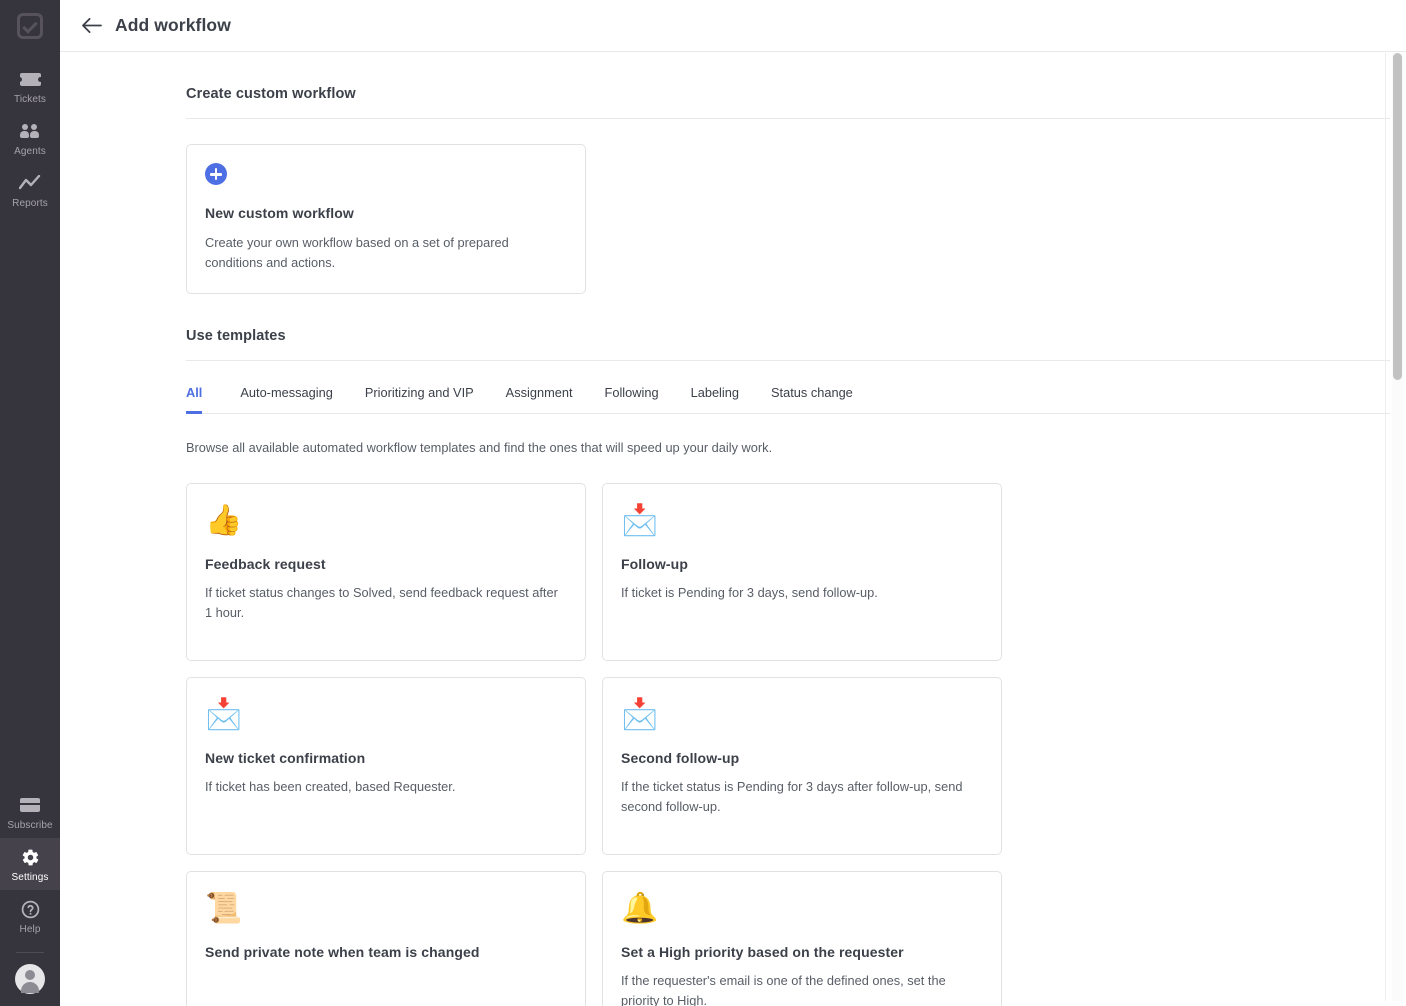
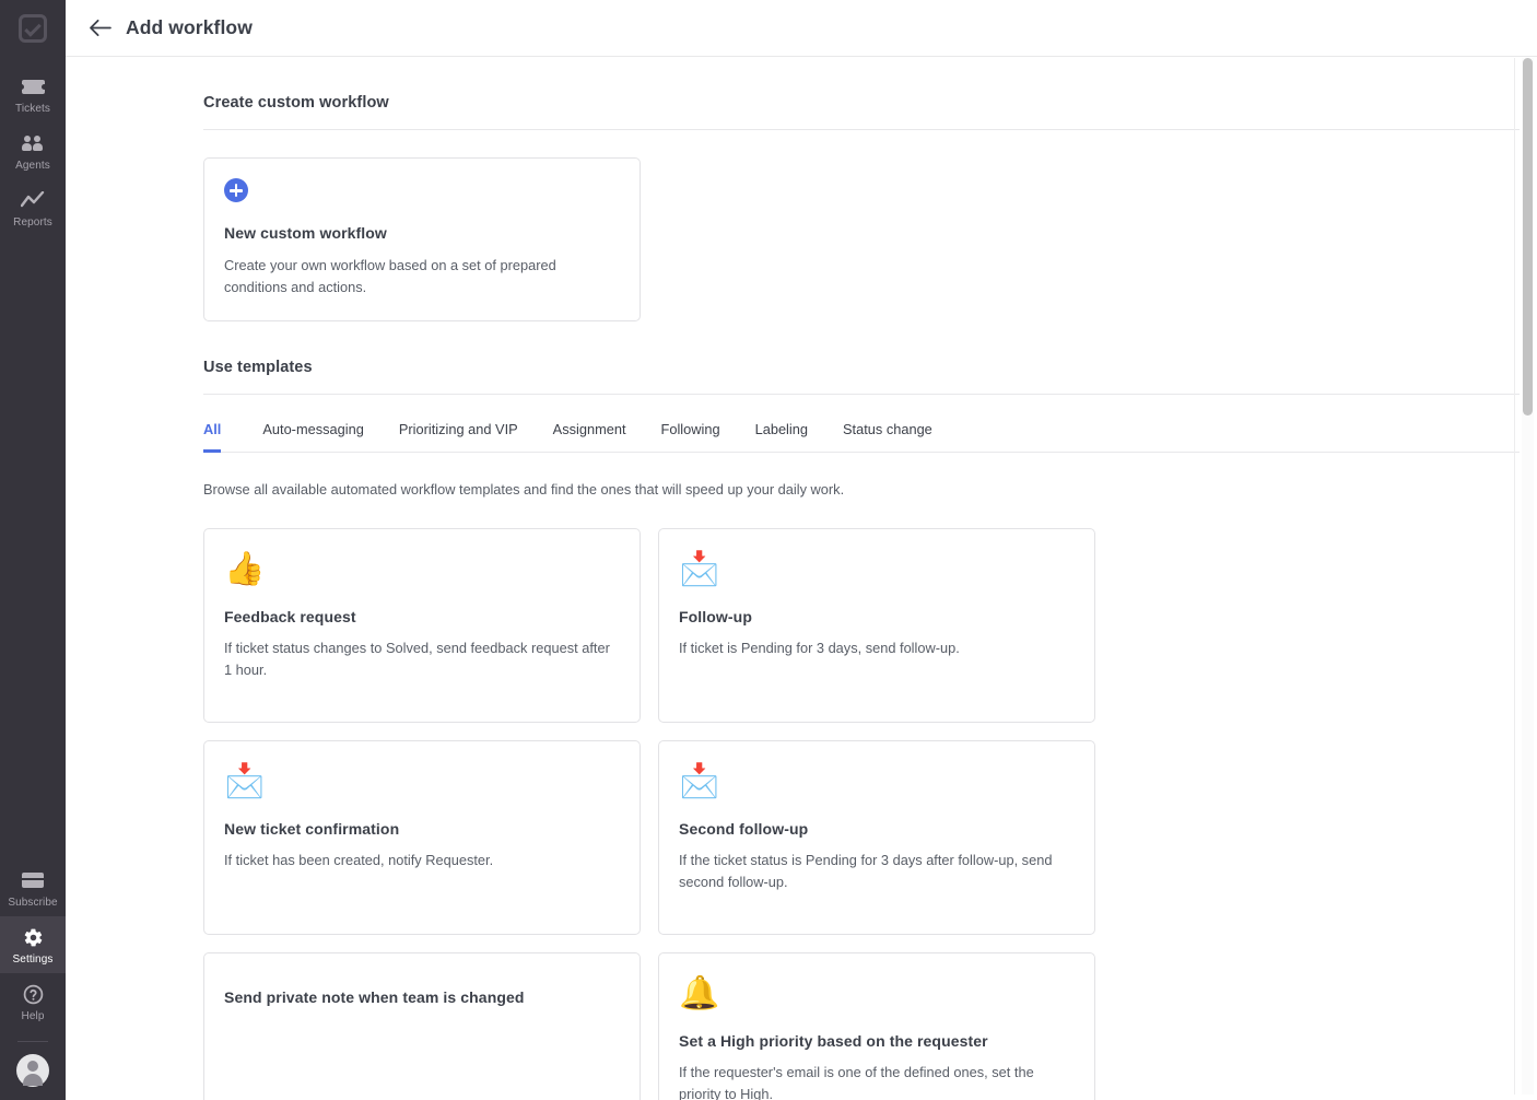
  Tickets
  Agents
  Reports
  Subscribe
  Settings
  Help
  Add workflow
  Create custom workflow
  New custom workflow
  Create your own workflow based on a set of prepared conditions and actions.
  Use templates
  All
  Auto-messaging
  Prioritizing and VIP
  Assignment
  Following
  Labeling
  Status change
  Browse all available automated workflow templates and find the ones that will speed up your daily work.
  👍
  Feedback request
  If ticket status changes to Solved, send feedback request after 1 hour.
  📩
  Follow-up
  If ticket is Pending for 3 days, send follow-up.
  📩
  New ticket confirmation
- If ticket has been created, based Requester.
+ If ticket has been created, notify Requester.
  📩
  Second follow-up
  If the ticket status is Pending for 3 days after follow-up, send second follow-up.
- 📜
  Send private note when team is changed
  🔔
  Set a High priority based on the requester
  If the requester's email is one of the defined ones, set the priority to High.
